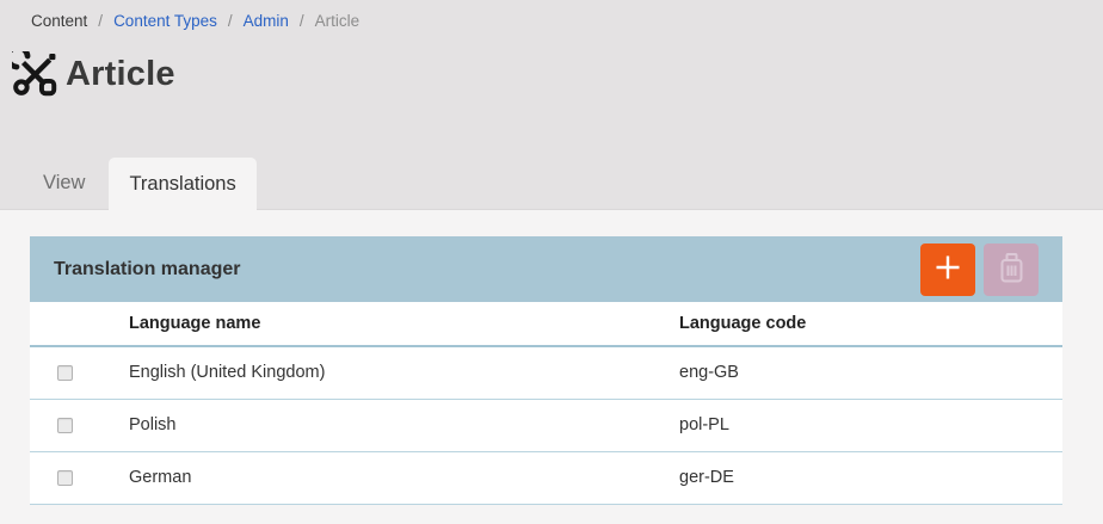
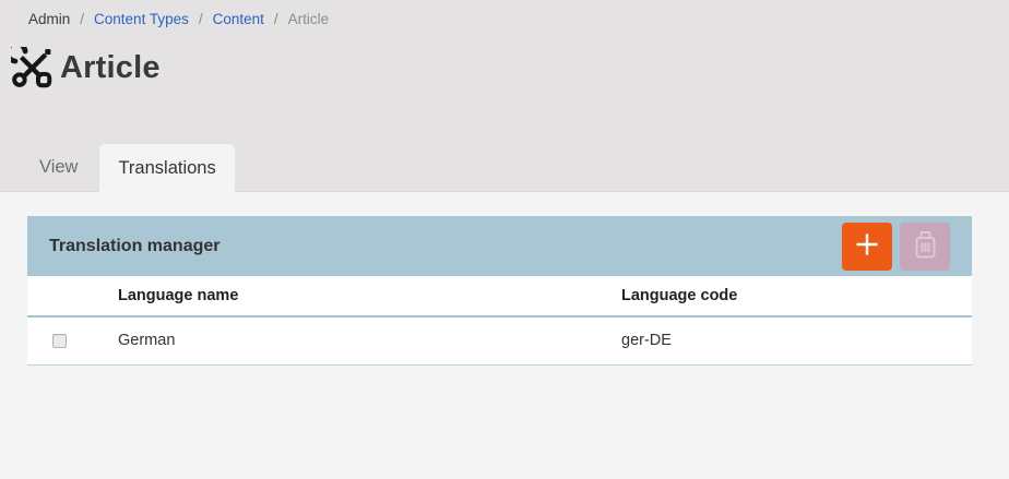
- Content
+ Admin
  /
  Content Types
  /
- Admin
+ Content
  /
  Article
  Article
  View
  Translations
  Translation manager
  	Language name	Language code
- 	English (United Kingdom)	eng-GB
- 	Polish	pol-PL
  	German	ger-DE
